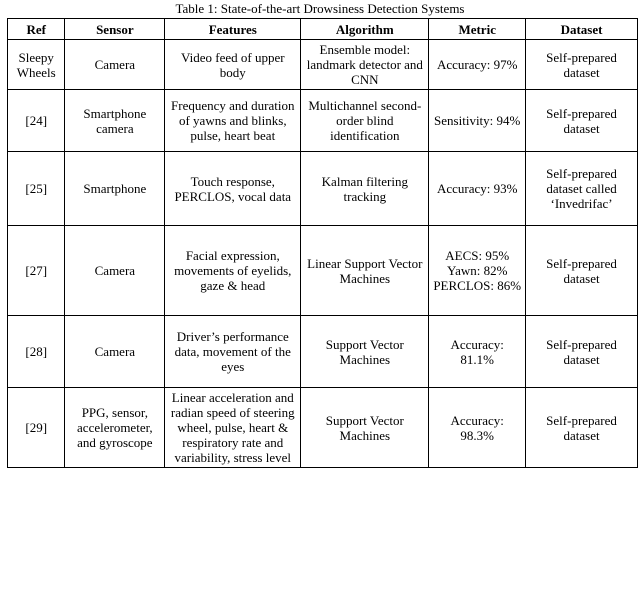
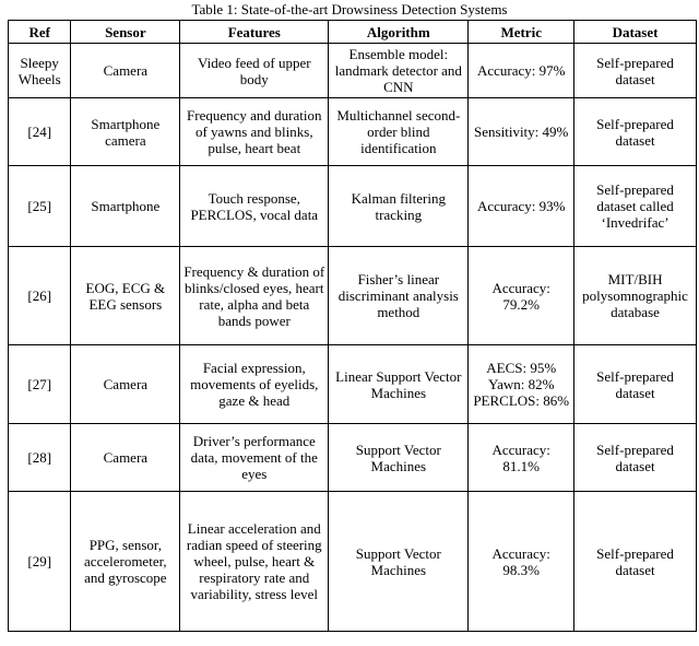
  Table 1: State-of-the-art Drowsiness Detection Systems
  Ref	Sensor	Features	Algorithm	Metric	Dataset
  Sleepy Wheels	Camera	Video feed of upper body	Ensemble model: landmark detector and CNN	Accuracy: 97%	Self-prepared dataset
- [24]	Smartphone camera	Frequency and duration of yawns and blinks, pulse, heart beat	Multichannel second-order blind identification	Sensitivity: 94%	Self-prepared dataset
+ [24]	Smartphone camera	Frequency and duration of yawns and blinks, pulse, heart beat	Multichannel second-order blind identification	Sensitivity: 49%	Self-prepared dataset
  [25]	Smartphone	Touch response, PERCLOS, vocal data	Kalman filtering tracking	Accuracy: 93%	Self-prepared dataset called ‘Invedrifac’
+ [26]	EOG, ECG & EEG sensors	Frequency & duration of blinks/closed eyes, heart rate, alpha and beta bands power	Fisher’s linear discriminant analysis method	Accuracy: 79.2%	MIT/BIH polysomnographic database
  [27]	Camera	Facial expression, movements of eyelids, gaze & head	Linear Support Vector Machines	AECS: 95% Yawn: 82% PERCLOS: 86%	Self-prepared dataset
  [28]	Camera	Driver’s performance data, movement of the eyes	Support Vector Machines	Accuracy: 81.1%	Self-prepared dataset
  [29]	PPG, sensor, accelerometer, and gyroscope	Linear acceleration and radian speed of steering wheel, pulse, heart & respiratory rate and variability, stress level	Support Vector Machines	Accuracy: 98.3%	Self-prepared dataset
